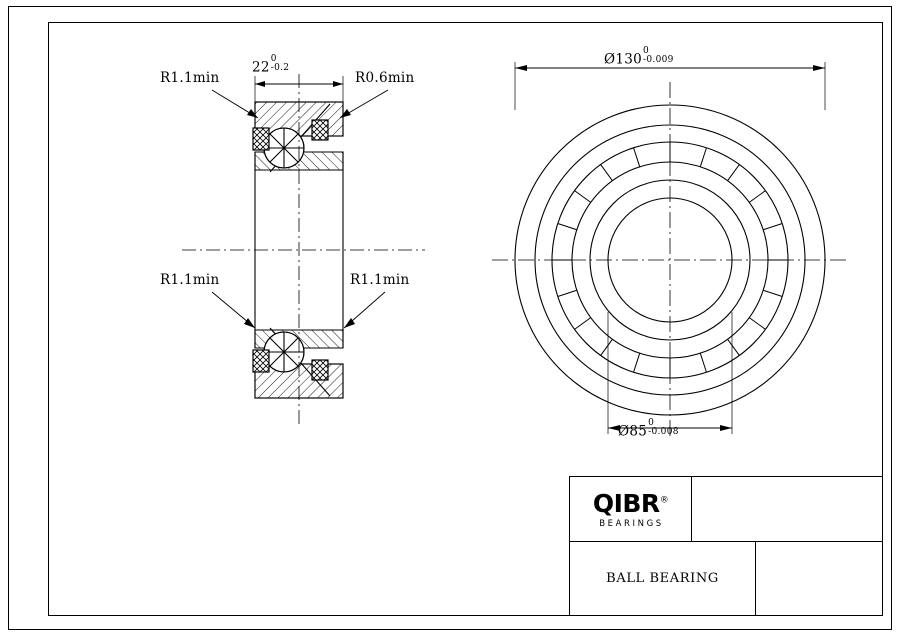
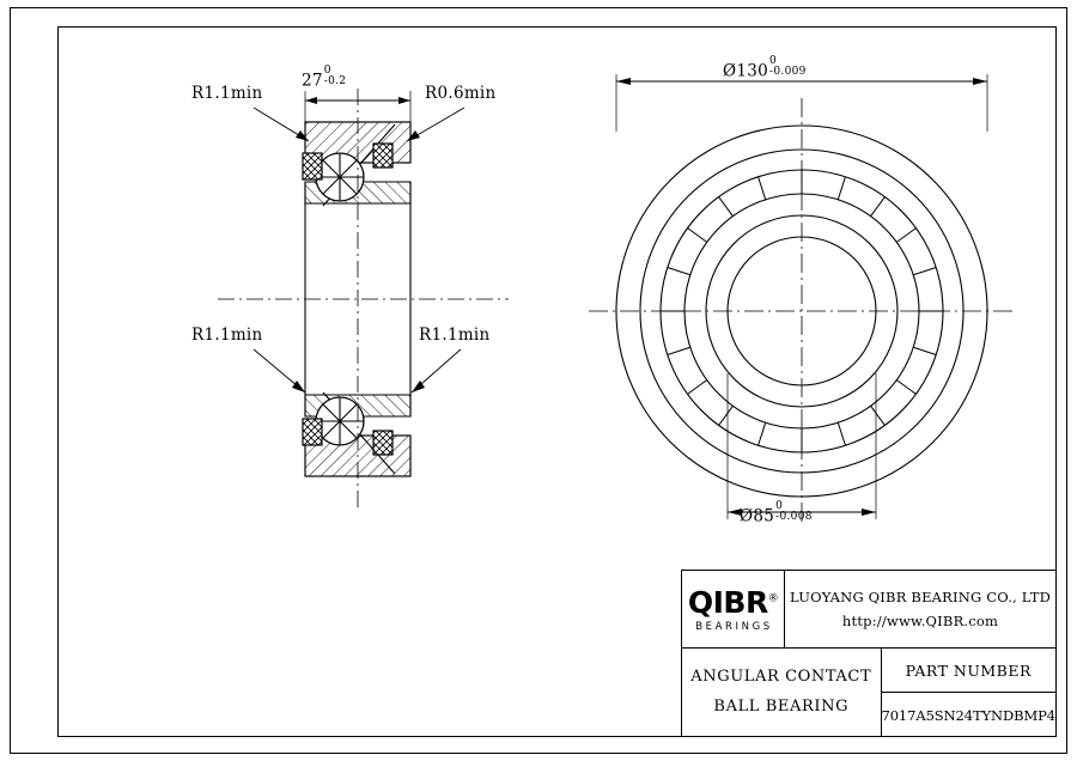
- 22
+ 27
  0
  -0.2
  R1.1min
  R0.6min
  R1.1min
  R1.1min
  Ø130
  0
  -0.009
  Ø85
  0
  -0.008
  QIBR®
  BEARINGS
+ LUOYANG QIBR BEARING CO., LTD
+ http://www.QIBR.com
+ ANGULAR CONTACT
  BALL BEARING
+ PART NUMBER
+ 7017A5SN24TYNDBMP4
